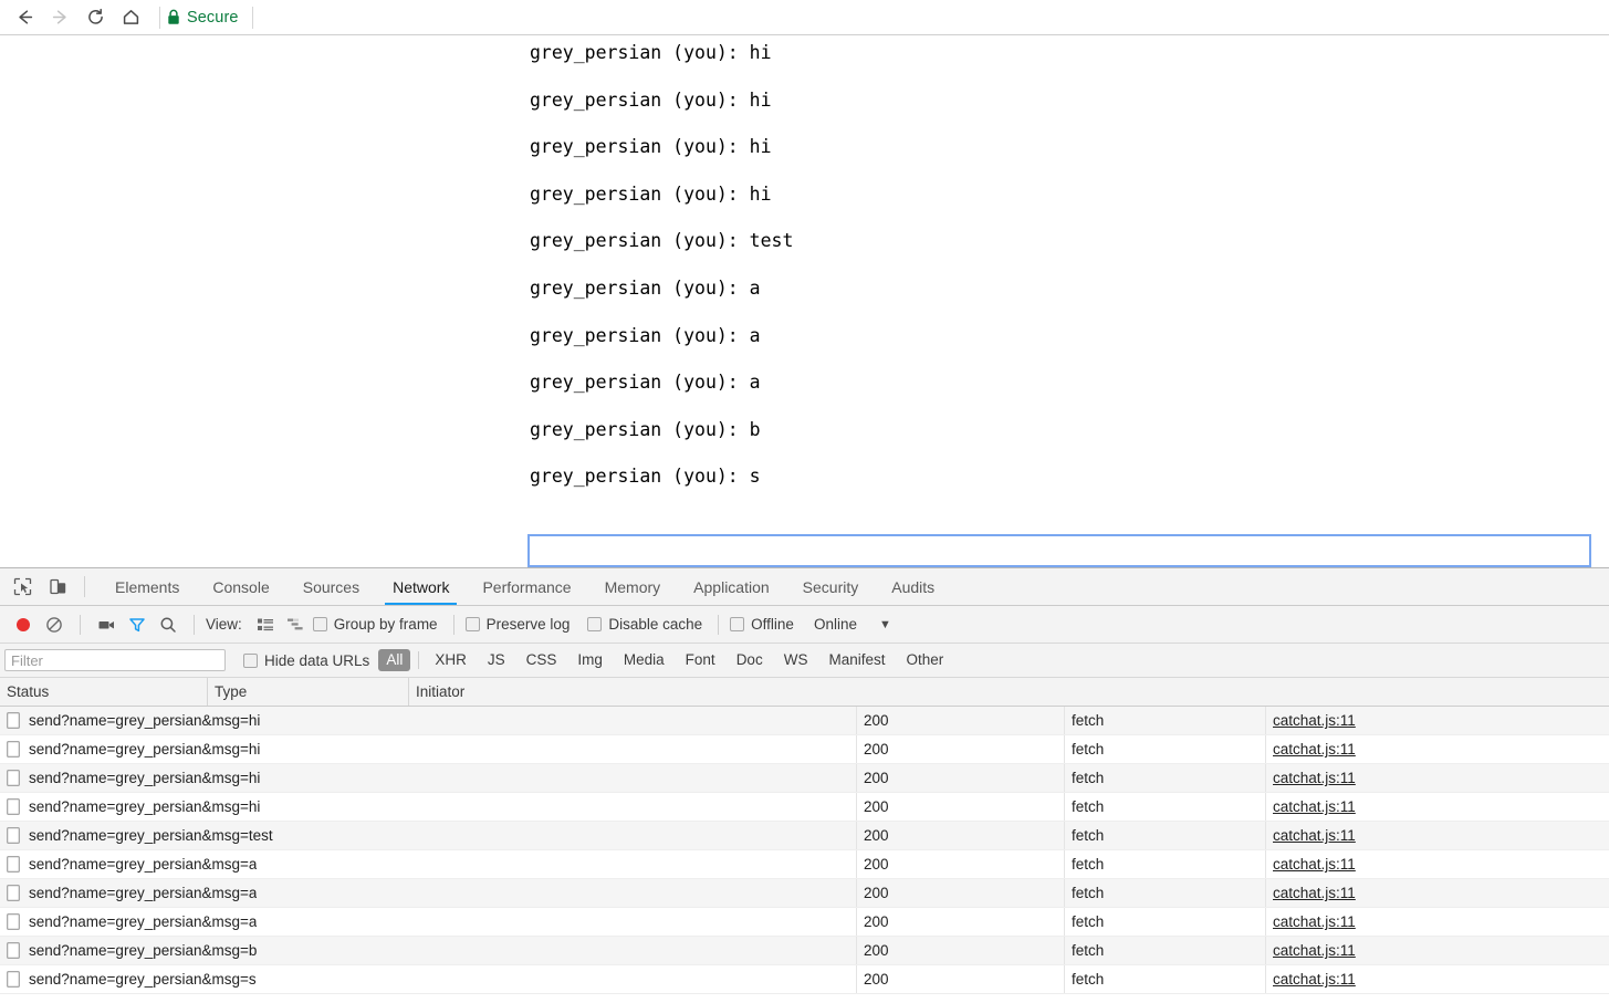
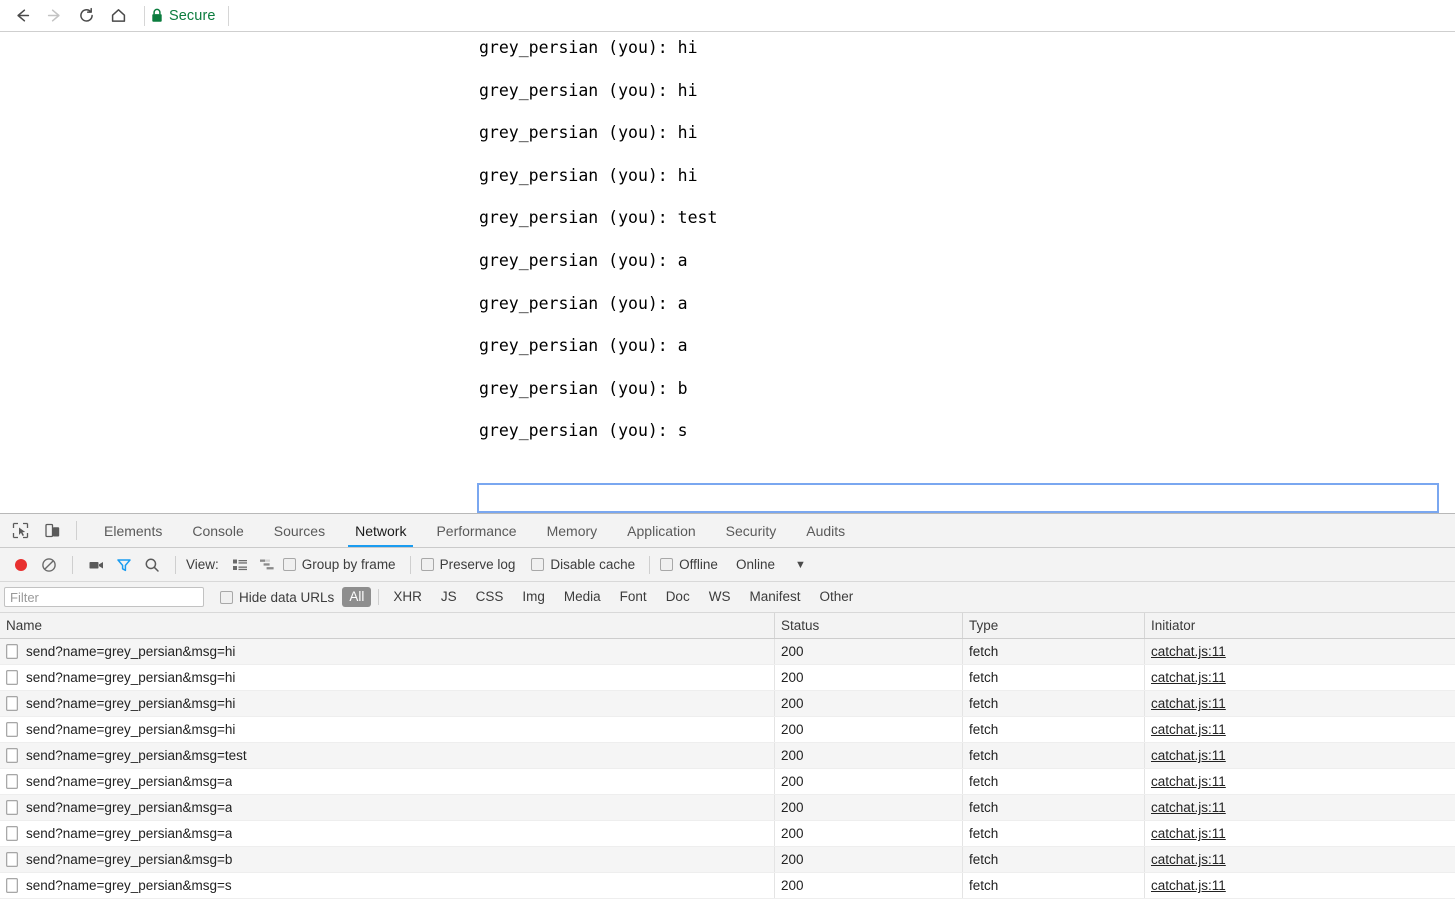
  Secure
  grey_persian (you): hi
  grey_persian (you): hi
  grey_persian (you): hi
  grey_persian (you): hi
  grey_persian (you): test
  grey_persian (you): a
  grey_persian (you): a
  grey_persian (you): a
  grey_persian (you): b
  grey_persian (you): s
  Elements
  Console
  Sources
  Network
  Performance
  Memory
  Application
  Security
  Audits
  View:
  Group by frame
  Preserve log
  Disable cache
  Offline
  Online
  ▼
  Filter
  Hide data URLs
  All
  XHR
  JS
  CSS
  Img
  Media
  Font
  Doc
  WS
  Manifest
  Other
+ Name
  Status
  Type
  Initiator
  send?name=grey_persian&msg=hi
  200
  fetch
  catchat.js:11
  send?name=grey_persian&msg=hi
  200
  fetch
  catchat.js:11
  send?name=grey_persian&msg=hi
  200
  fetch
  catchat.js:11
  send?name=grey_persian&msg=hi
  200
  fetch
  catchat.js:11
  send?name=grey_persian&msg=test
  200
  fetch
  catchat.js:11
  send?name=grey_persian&msg=a
  200
  fetch
  catchat.js:11
  send?name=grey_persian&msg=a
  200
  fetch
  catchat.js:11
  send?name=grey_persian&msg=a
  200
  fetch
  catchat.js:11
  send?name=grey_persian&msg=b
  200
  fetch
  catchat.js:11
  send?name=grey_persian&msg=s
  200
  fetch
  catchat.js:11
